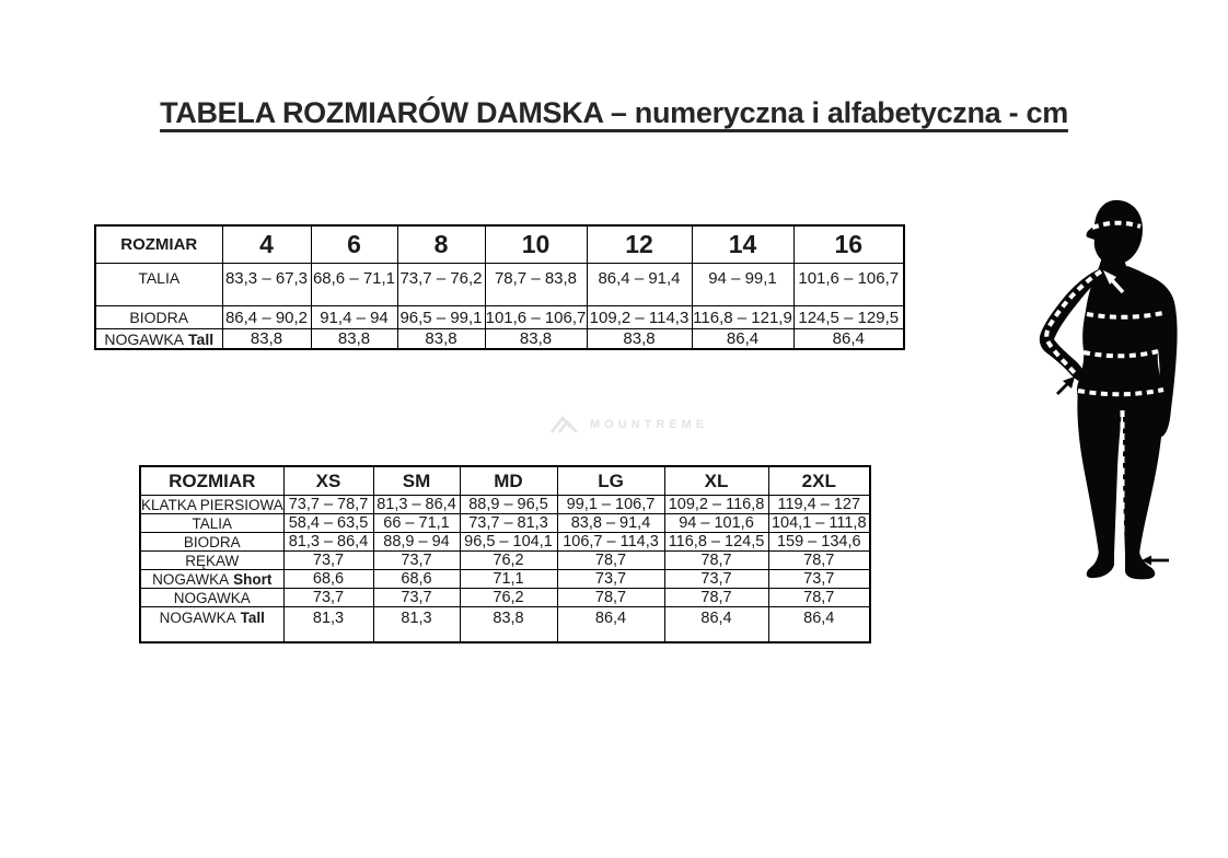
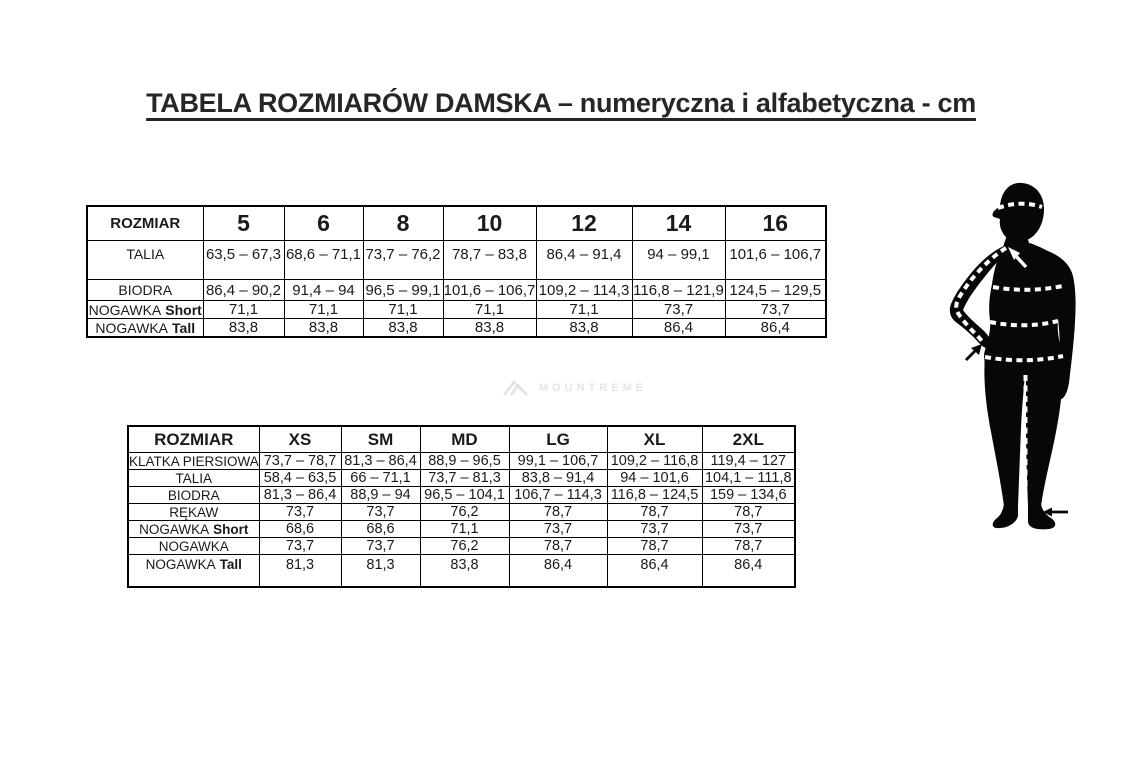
  TABELA ROZMIARÓW DAMSKA – numeryczna i alfabetyczna - cm
- ROZMIAR	4	6	8	10	12	14	16
+ ROZMIAR	5	6	8	10	12	14	16
- TALIA	83,3 – 67,3	68,6 – 71,1	73,7 – 76,2	78,7 – 83,8	86,4 – 91,4	94 – 99,1	101,6 – 106,7
+ TALIA	63,5 – 67,3	68,6 – 71,1	73,7 – 76,2	78,7 – 83,8	86,4 – 91,4	94 – 99,1	101,6 – 106,7
  BIODRA	86,4 – 90,2	91,4 – 94	96,5 – 99,1	101,6 – 106,7	109,2 – 114,3	116,8 – 121,9	124,5 – 129,5
+ NOGAWKA Short	71,1	71,1	71,1	71,1	71,1	73,7	73,7
  NOGAWKA Tall	83,8	83,8	83,8	83,8	83,8	86,4	86,4
  MOUNTREME
  ROZMIAR	XS	SM	MD	LG	XL	2XL
  KLATKA PIERSIOWA	73,7 – 78,7	81,3 – 86,4	88,9 – 96,5	99,1 – 106,7	109,2 – 116,8	119,4 – 127
  TALIA	58,4 – 63,5	66 – 71,1	73,7 – 81,3	83,8 – 91,4	94 – 101,6	104,1 – 111,8
  BIODRA	81,3 – 86,4	88,9 – 94	96,5 – 104,1	106,7 – 114,3	116,8 – 124,5	159 – 134,6
  RĘKAW	73,7	73,7	76,2	78,7	78,7	78,7
  NOGAWKA Short	68,6	68,6	71,1	73,7	73,7	73,7
  NOGAWKA	73,7	73,7	76,2	78,7	78,7	78,7
  NOGAWKA Tall	81,3	81,3	83,8	86,4	86,4	86,4
